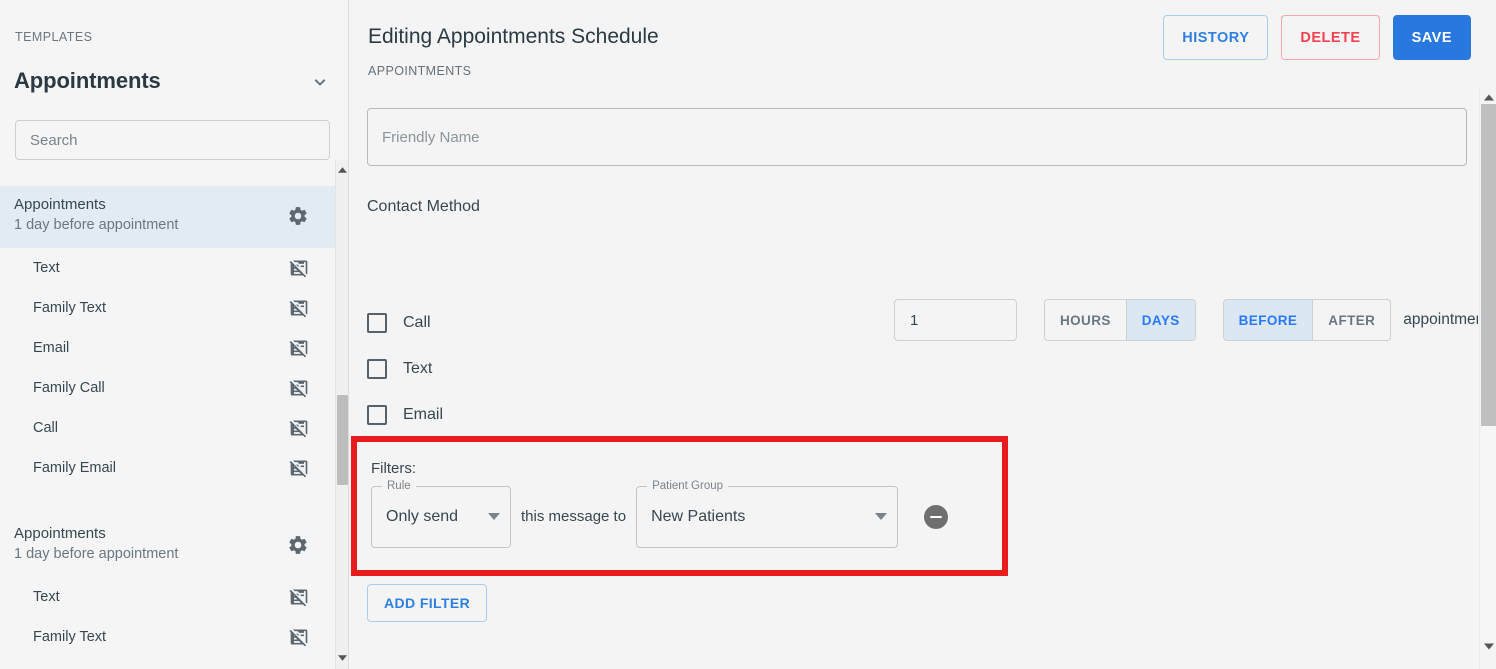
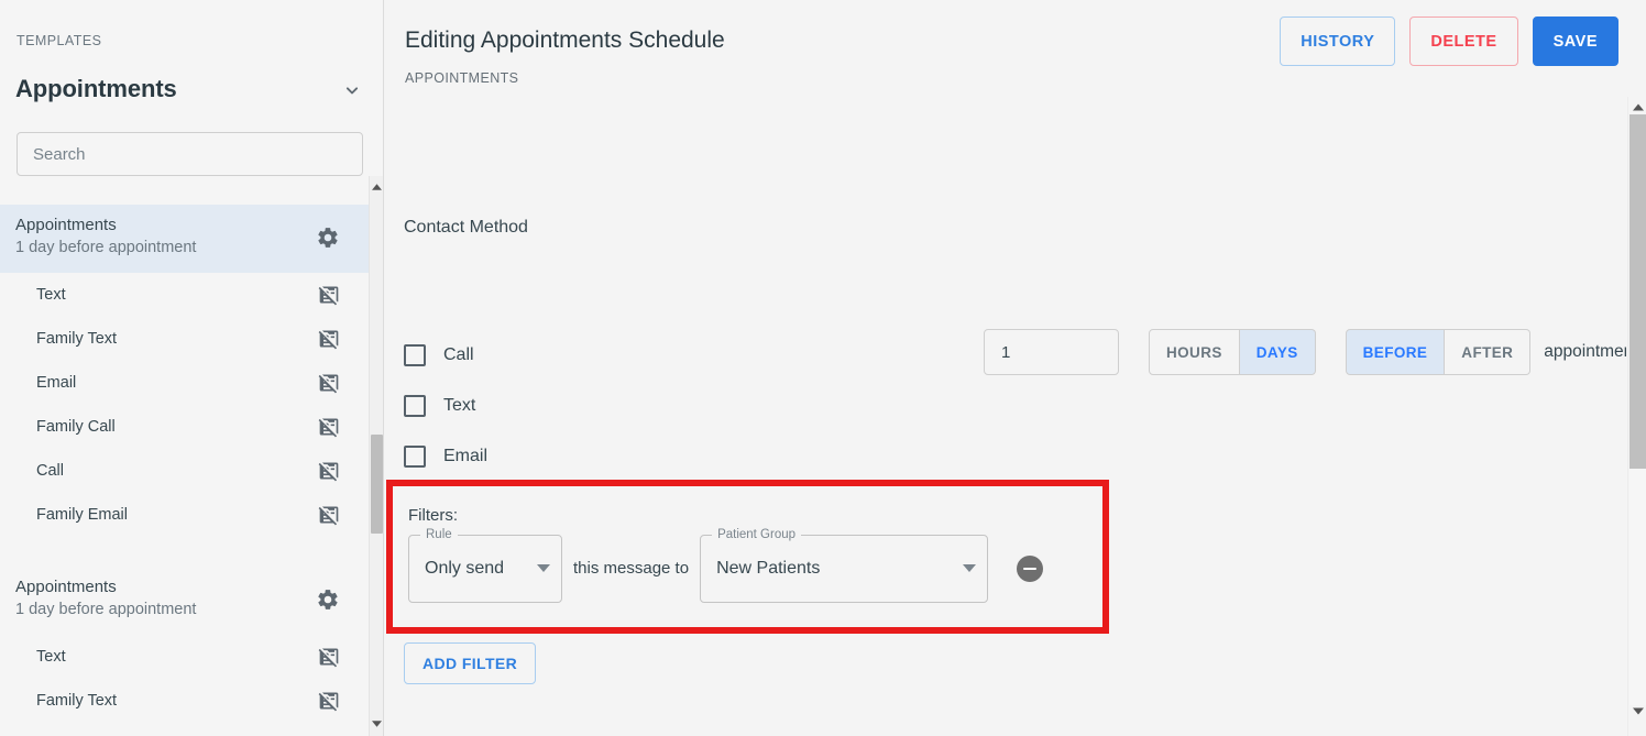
  TEMPLATES
  Appointments
  Search
  Appointments
  1 day before appointment
  Text
  Family Text
  Email
  Family Call
  Call
  Family Email
  Appointments
  1 day before appointment
  Text
  Family Text
  Editing Appointments Schedule
  APPOINTMENTS
  HISTORY
  DELETE
  SAVE
- Friendly Name
  Contact Method
  Call
  Text
  Email
  1
  HOURS
  DAYS
  BEFORE
  AFTER
  appointme
  Filters:
  Rule
  Only send
  this message to
  Patient Group
  New Patients
  ADD FILTER
